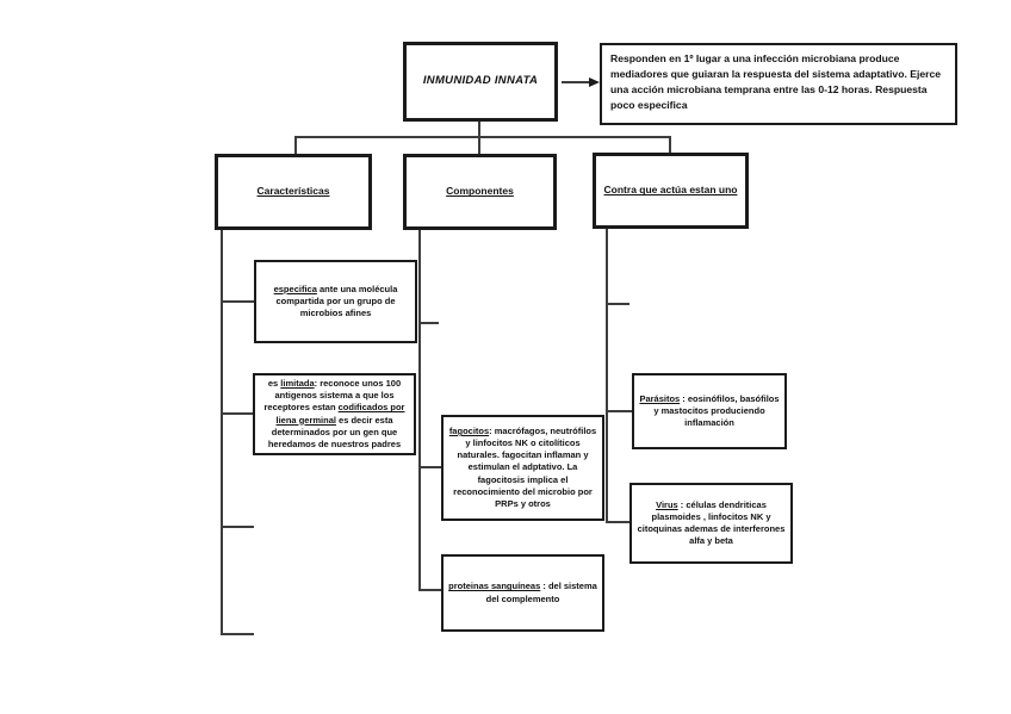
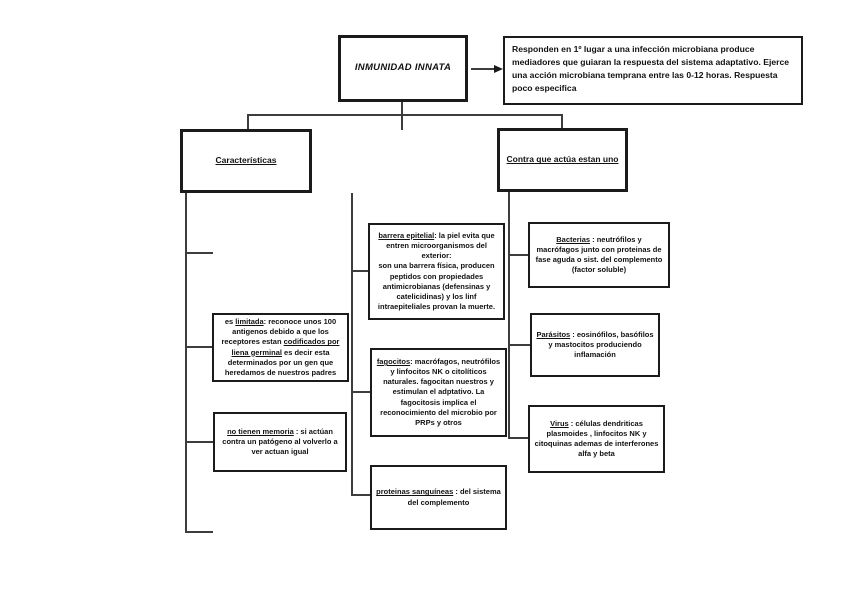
  INMUNIDAD INNATA
  Responden en 1º lugar a una infección microbiana produce mediadores que guiaran la respuesta del sistema adaptativo. Ejerce una acción microbiana temprana entre las 0-12 horas. Respuesta poco especifica
  Características
- Componentes
  Contra que actúa estan uno
- especifica ante una molécula compartida por un grupo de microbios afines
- es limitada: reconoce unos 100 antigenos sistema a que los receptores estan codificados por liena germinal es decir esta determinados por un gen que heredamos de nuestros padres
+ es limitada: reconoce unos 100 antigenos debido a que los receptores estan codificados por liena germinal es decir esta determinados por un gen que heredamos de nuestros padres
+ no tienen memoria : si actúan contra un patógeno al volverlo a ver actuan igual
+ barrera epitelial: la piel evita que entren microorganismos del exterior:
+ son una barrera física, producen peptidos con propiedades antimicrobianas (defensinas y catelicidinas) y los linf intraepiteliales provan la muerte.
- fagocitos: macrófagos, neutrófilos y linfocitos NK o citolíticos naturales. fagocitan inflaman y estimulan el adptativo. La fagocitosis implica el reconocimiento del microbio por PRPs y otros
+ fagocitos: macrófagos, neutrófilos y linfocitos NK o citolíticos naturales. fagocitan nuestros y estimulan el adptativo. La fagocitosis implica el reconocimiento del microbio por PRPs y otros
  proteinas sanguíneas : del sistema del complemento
+ Bacterias : neutrófilos y macrófagos junto con proteinas de fase aguda o sist. del complemento
+ (factor soluble)
  Parásitos : eosinófilos, basófilos y mastocitos produciendo inflamación
  Virus : células dendriticas plasmoides , linfocitos NK y citoquinas ademas de interferones alfa y beta
